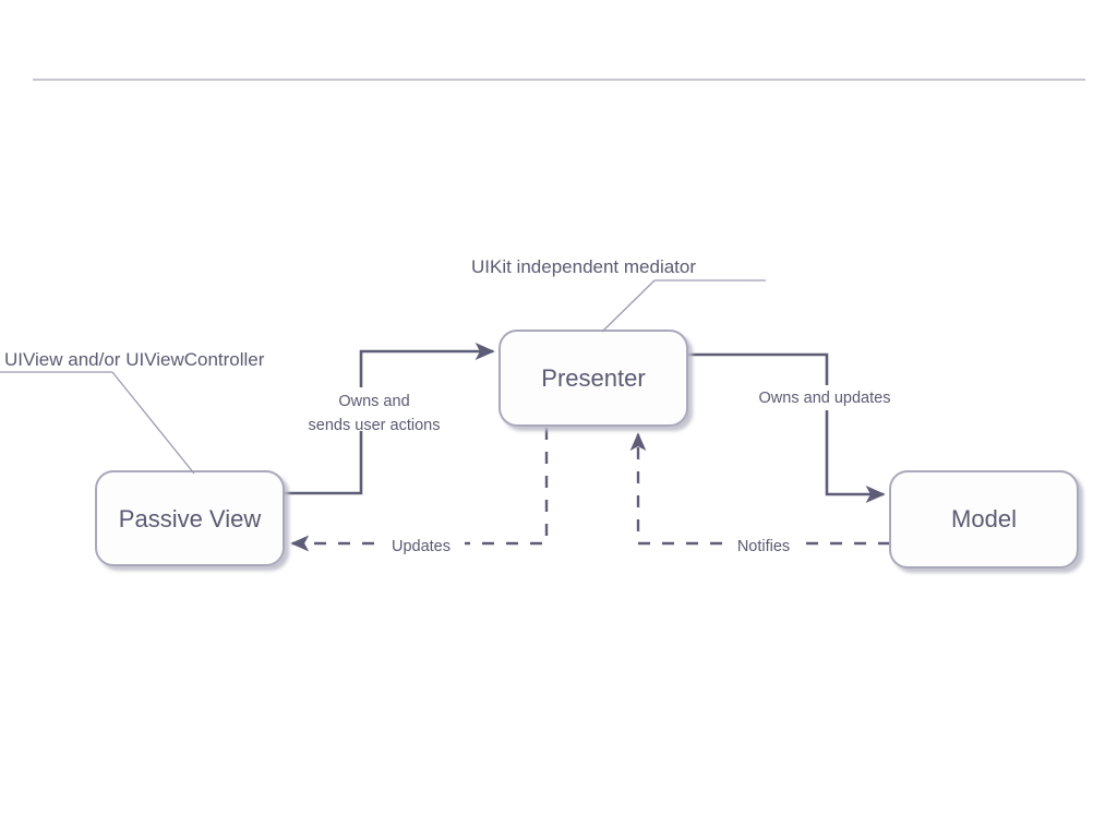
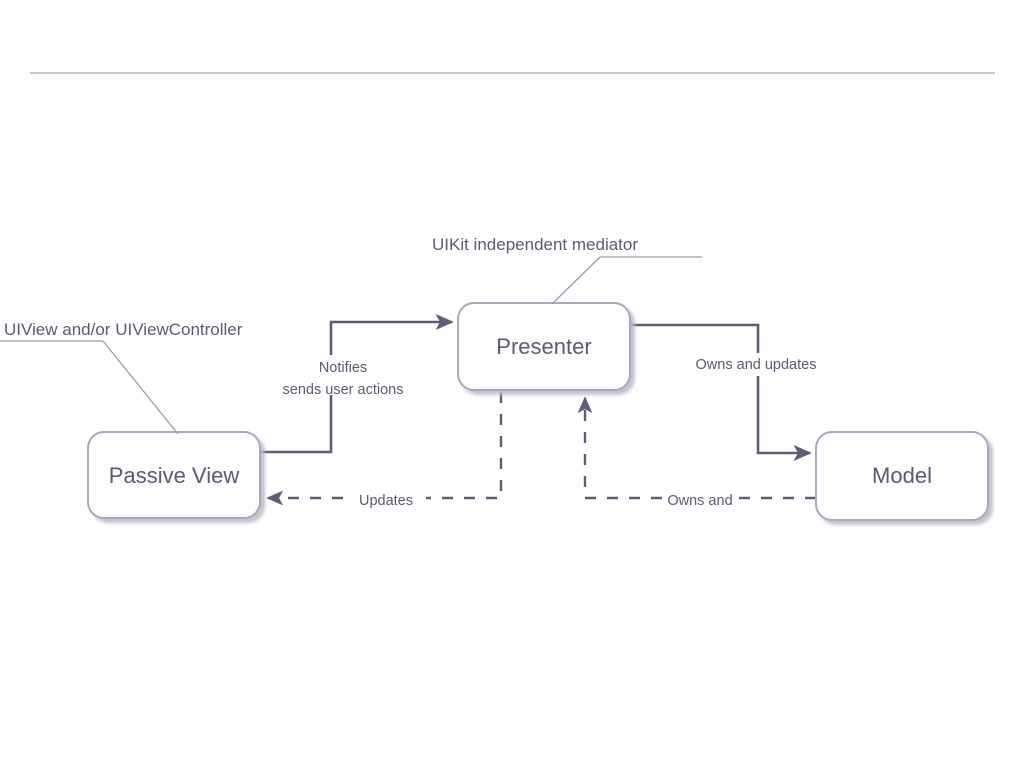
  Passive View
  Presenter
  Model
- Owns and
+ Notifies
  sends user actions
  Owns and updates
  Updates
- Notifies
+ Owns and
  UIView and/or UIViewController
  UIKit independent mediator
